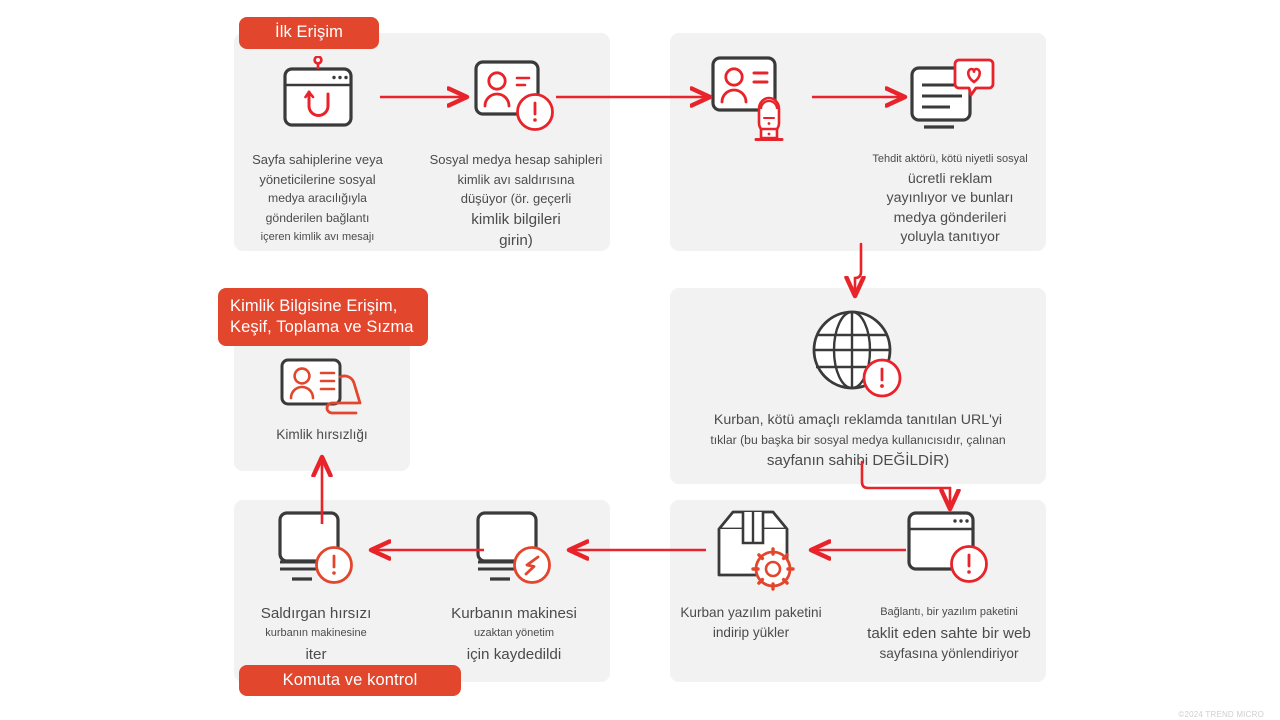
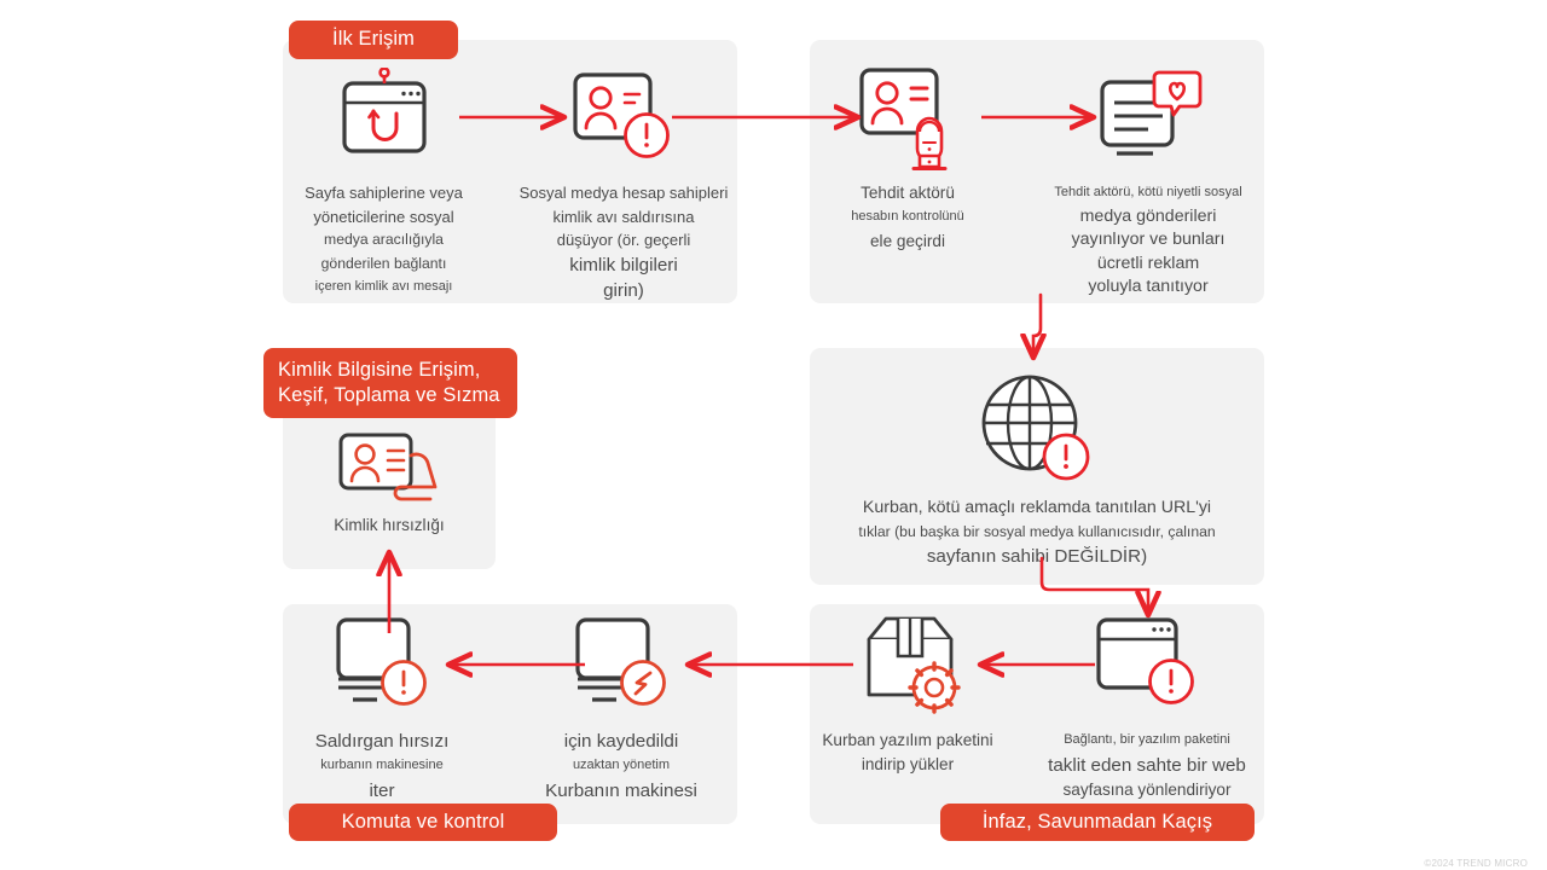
  İlk Erişim
  Kimlik Bilgisine Erişim,
  Keşif, Toplama ve Sızma
  Komuta ve kontrol
+ İnfaz, Savunmadan Kaçış
  Sayfa sahiplerine veya
  yöneticilerine sosyal
  medya aracılığıyla
  gönderilen bağlantı
  içeren kimlik avı mesajı
  Sosyal medya hesap sahipleri
  kimlik avı saldırısına
  düşüyor (ör. geçerli
  kimlik bilgileri
  girin)
+ Tehdit aktörü
+ hesabın kontrolünü
+ ele geçirdi
  Tehdit aktörü, kötü niyetli sosyal
- ücretli reklam
+ medya gönderileri
  yayınlıyor ve bunları
- medya gönderileri
+ ücretli reklam
  yoluyla tanıtıyor
  Kurban, kötü amaçlı reklamda tanıtılan URL'yi
  tıklar (bu başka bir sosyal medya kullanıcısıdır, çalınan
  sayfanın sahibi DEĞİLDİR)
  Bağlantı, bir yazılım paketini
  taklit eden sahte bir web
  sayfasına yönlendiriyor
  Kurban yazılım paketini
  indirip yükler
- Kurbanın makinesi
+ için kaydedildi
  uzaktan yönetim
- için kaydedildi
+ Kurbanın makinesi
  Saldırgan hırsızı
  kurbanın makinesine
  iter
  Kimlik hırsızlığı
  ©2024 TREND MICRO
